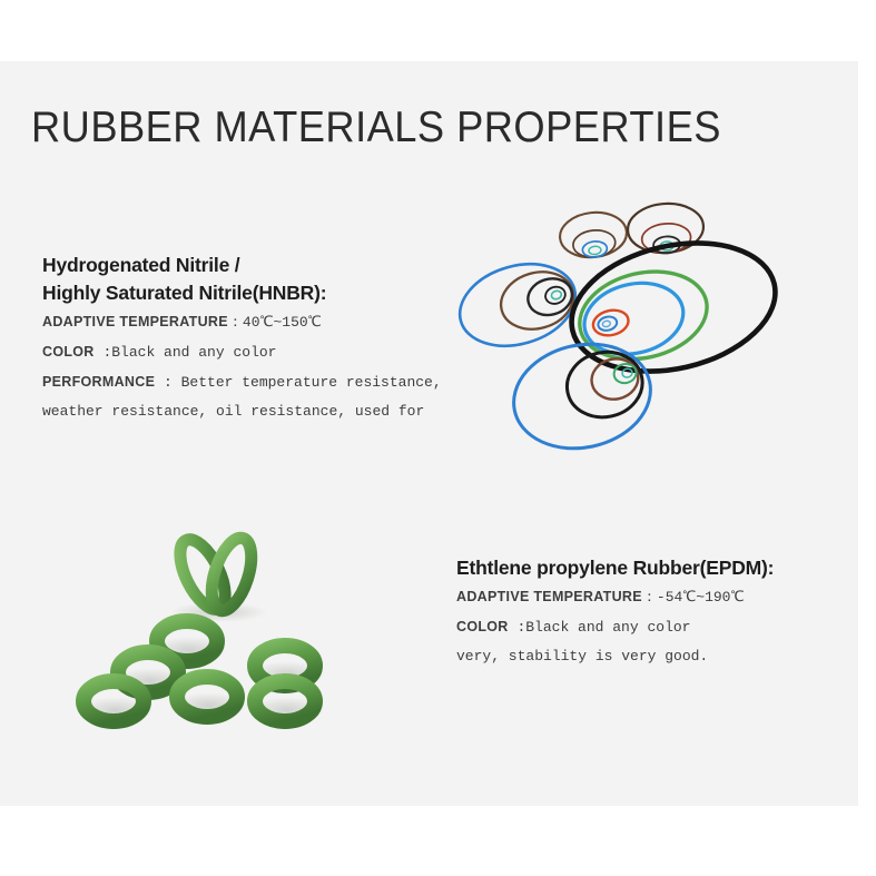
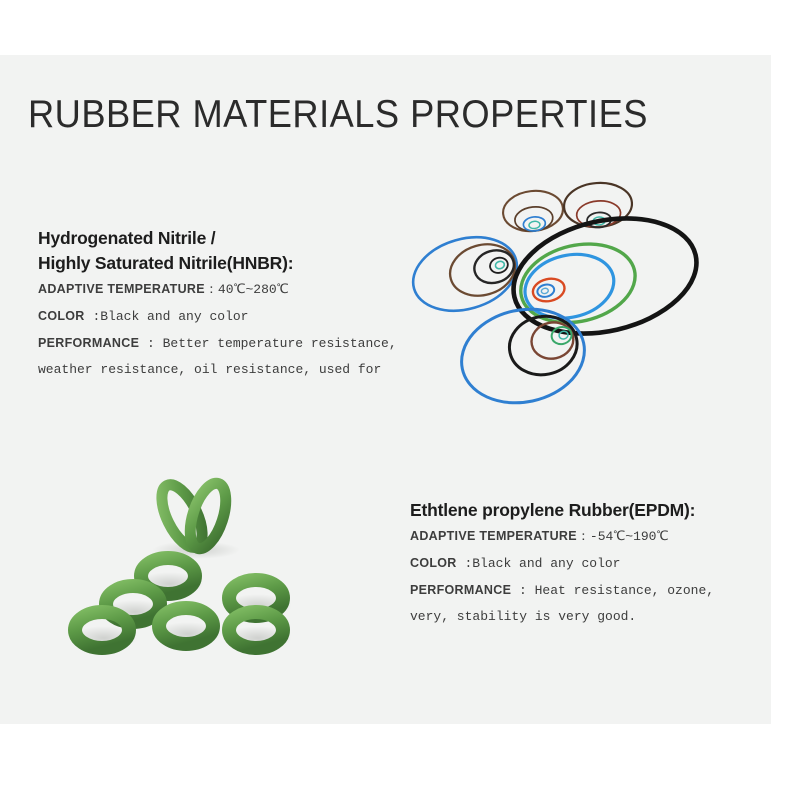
  RUBBER MATERIALS PROPERTIES
  Hydrogenated Nitrile /
  Highly Saturated Nitrile(HNBR):
- ADAPTIVE TEMPERATURE：40℃~150℃
+ ADAPTIVE TEMPERATURE：40℃~280℃
  COLOR :Black and any color
  PERFORMANCE : Better temperature resistance,
  weather resistance, oil resistance, used for
  Ethtlene propylene Rubber(EPDM):
  ADAPTIVE TEMPERATURE：-54℃~190℃
  COLOR :Black and any color
+ PERFORMANCE : Heat resistance, ozone,
  very, stability is very good.
